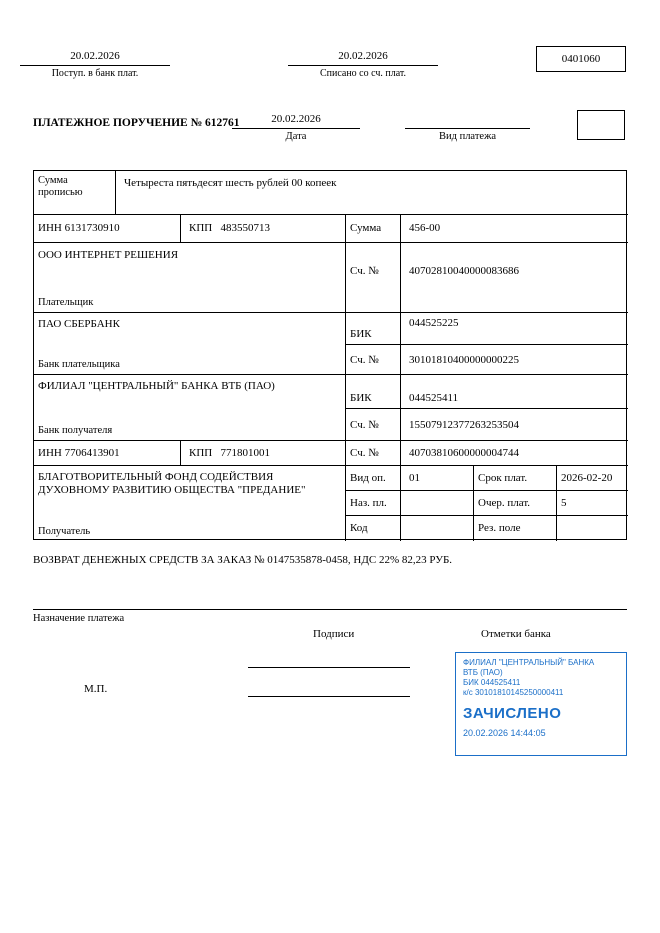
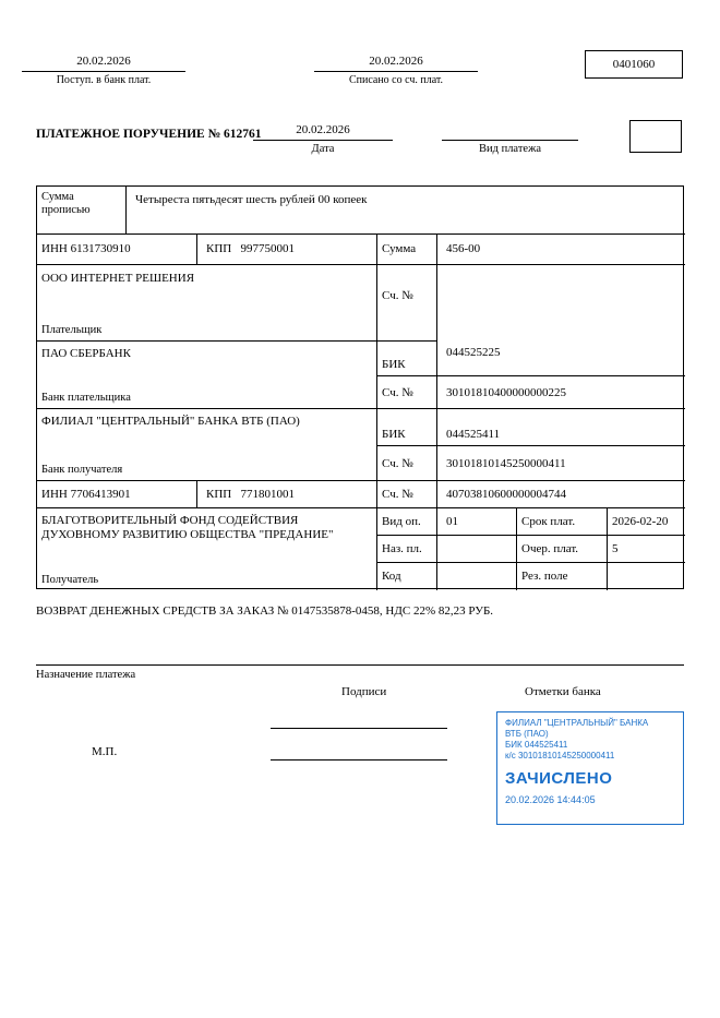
  20.02.2026
  Поступ. в банк плат.
  20.02.2026
  Списано со сч. плат.
  0401060
  ПЛАТЕЖНОЕ ПОРУЧЕНИЕ № 612761
  20.02.2026
  Дата
  Вид платежа
  Сумма прописью
  Четыреста пятьдесят шесть рублей 00 копеек
  ИНН 6131730910
- КПП 483550713
+ КПП 997750001
  Сумма
  456-00
  ООО ИНТЕРНЕТ РЕШЕНИЯ
  Плательщик
  Сч. №
- 40702810040000083686
  ПАО СБЕРБАНК
  Банк плательщика
  БИК
  044525225
  Сч. №
  30101810400000000225
  ФИЛИАЛ "ЦЕНТРАЛЬНЫЙ" БАНКА ВТБ (ПАО)
  Банк получателя
  БИК
  044525411
  Сч. №
- 15507912377263253504
+ 30101810145250000411
  ИНН 7706413901
  КПП 771801001
  Сч. №
  40703810600000004744
  БЛАГОТВОРИТЕЛЬНЫЙ ФОНД СОДЕЙСТВИЯ ДУХОВНОМУ РАЗВИТИЮ ОБЩЕСТВА "ПРЕДАНИЕ"
  Получатель
  Вид оп.
  01
  Срок плат.
  2026-02-20
  Наз. пл.
  Очер. плат.
  5
  Код
  Рез. поле
  ВОЗВРАТ ДЕНЕЖНЫХ СРЕДСТВ ЗА ЗАКАЗ № 0147535878-0458, НДС 22% 82,23 РУБ.
  Назначение платежа
  Подписи
  Отметки банка
  М.П.
  ФИЛИАЛ "ЦЕНТРАЛЬНЫЙ" БАНКА
  ВТБ (ПАО)
  БИК 044525411
  к/с 30101810145250000411
  ЗАЧИСЛЕНО
  20.02.2026 14:44:05
